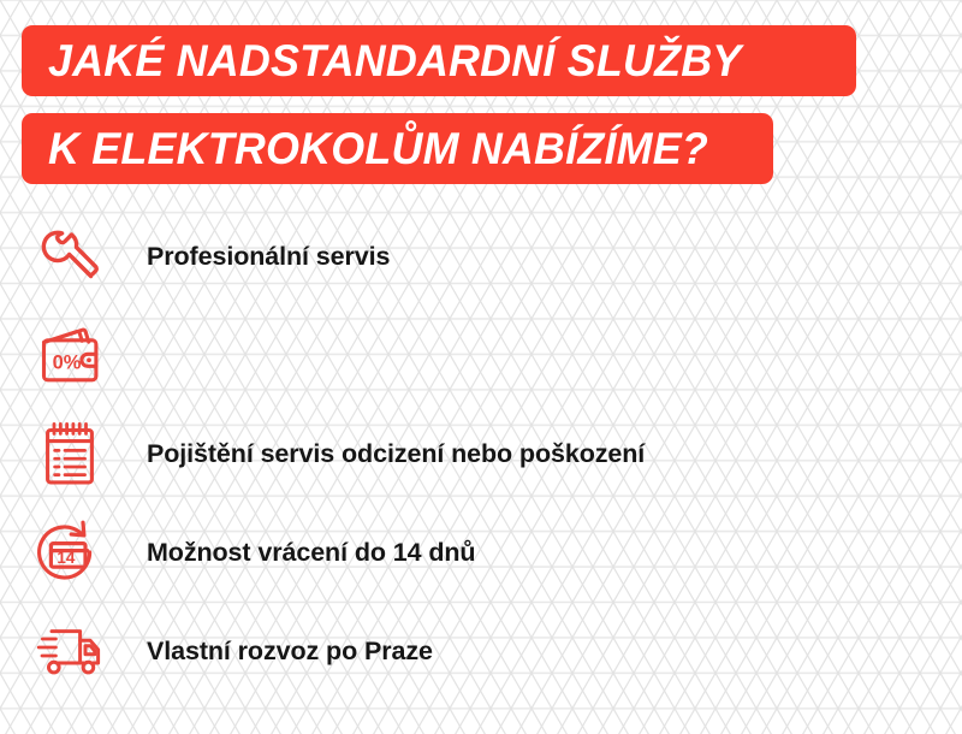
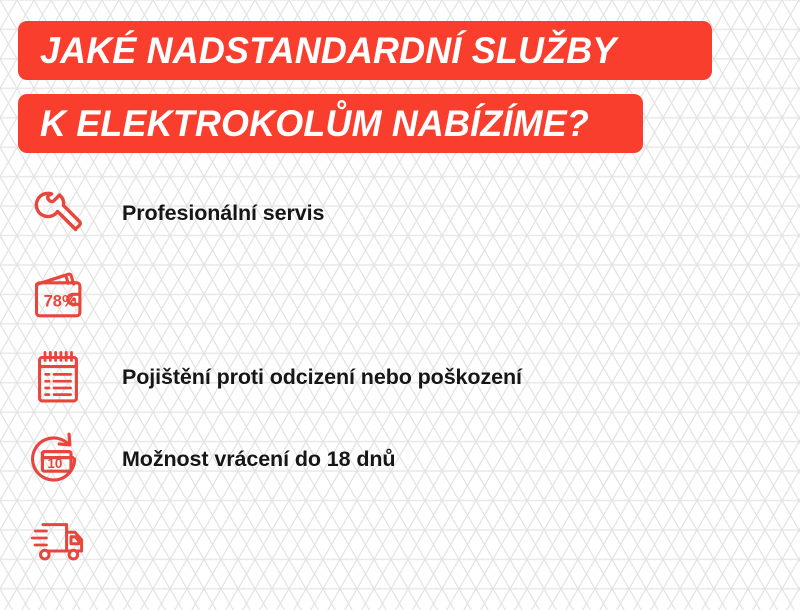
  JAKÉ NADSTANDARDNÍ SLUŽBY
  K ELEKTROKOLŮM NABÍZÍME?
  Profesionální servis
- 0%
+ 78%
- Pojištění servis odcizení nebo poškození
+ Pojištění proti odcizení nebo poškození
- 14
+ 10
- Možnost vrácení do 14 dnů
+ Možnost vrácení do 18 dnů
- Vlastní rozvoz po Praze
